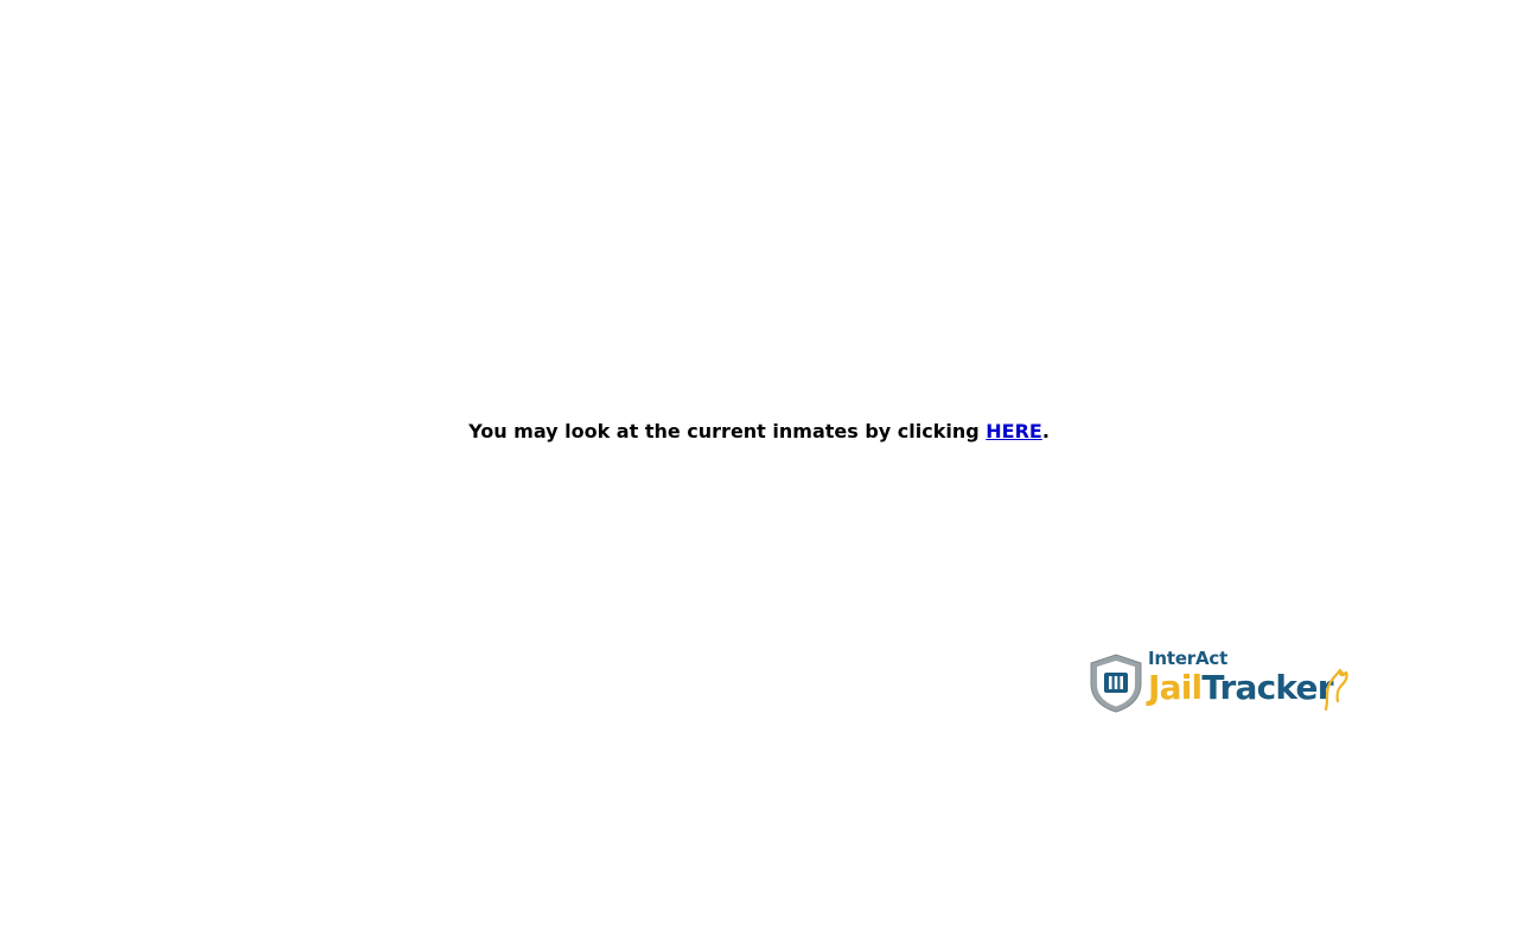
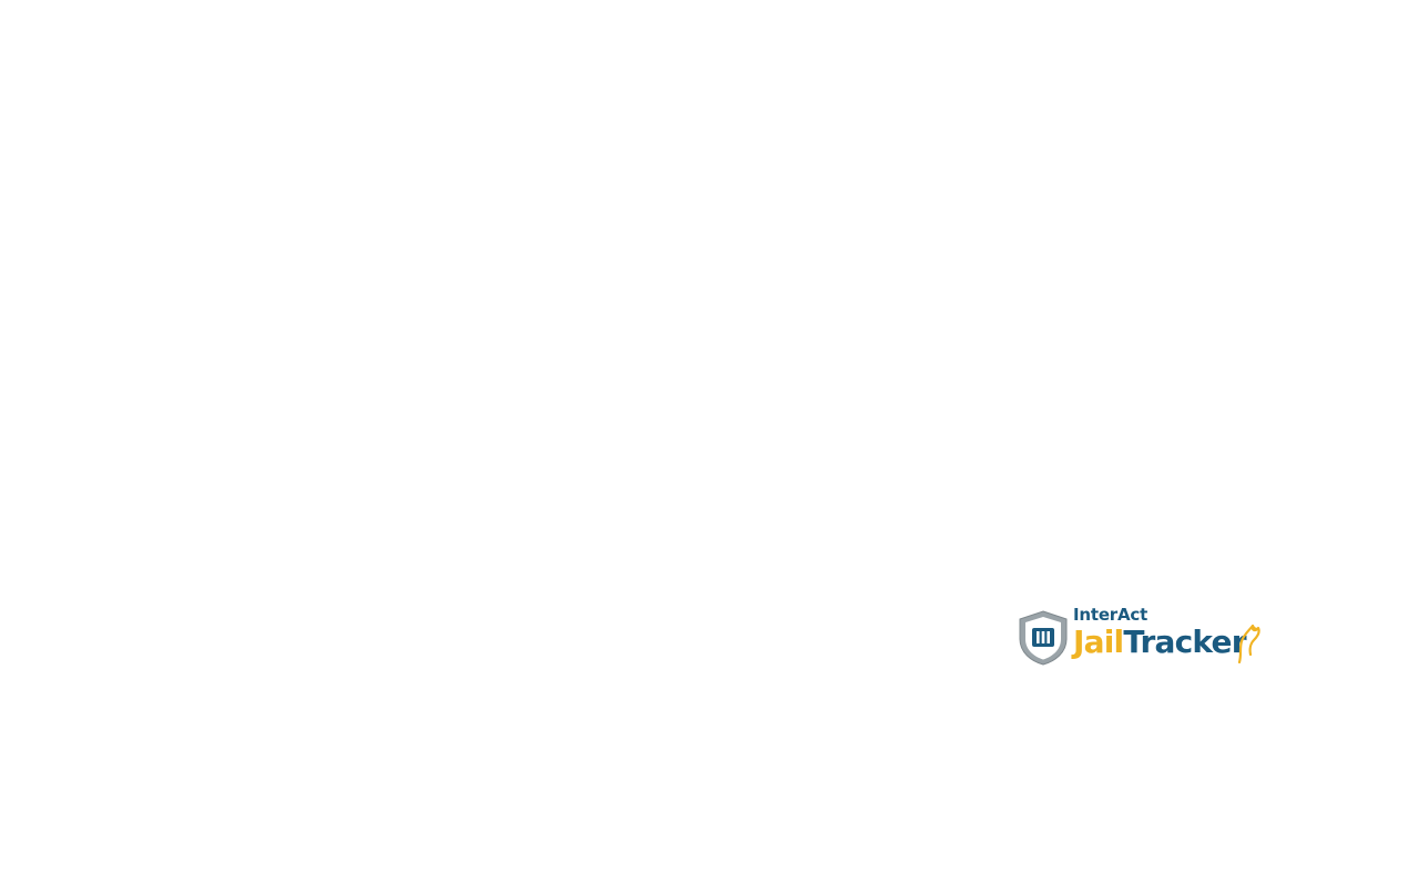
- You may look at the current inmates by clicking HERE.
  InterAct
  JailTracker
